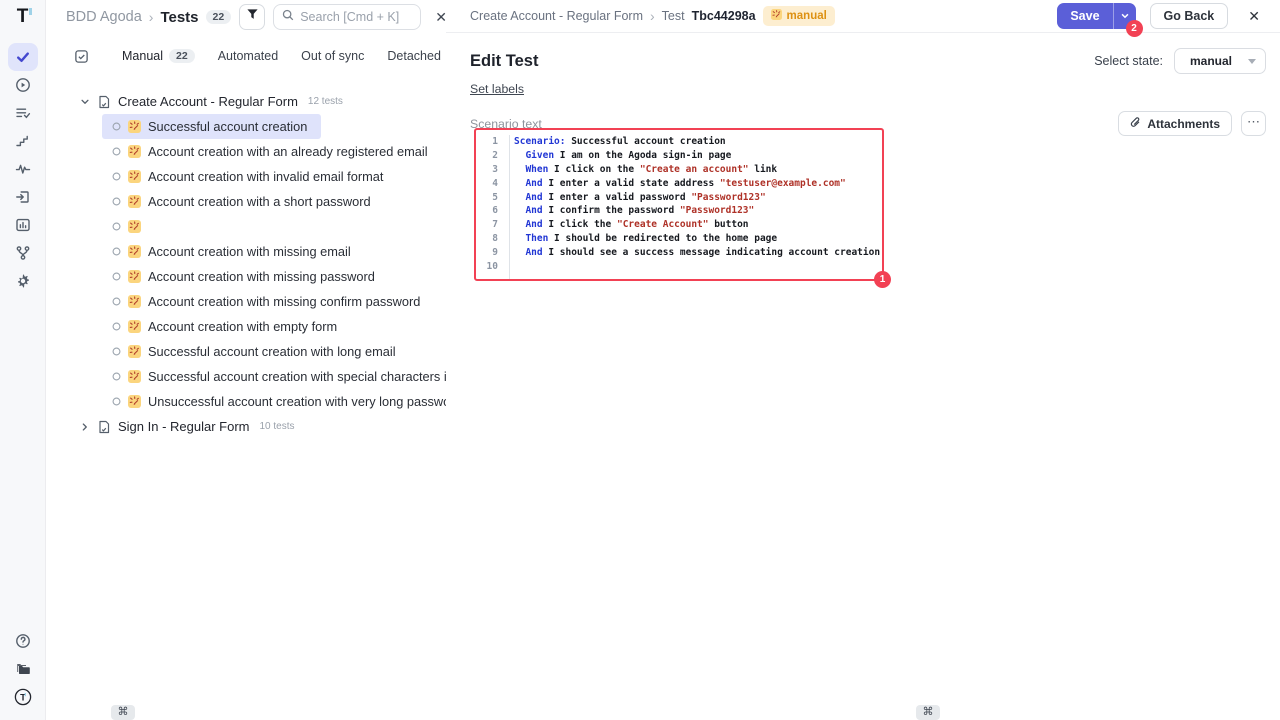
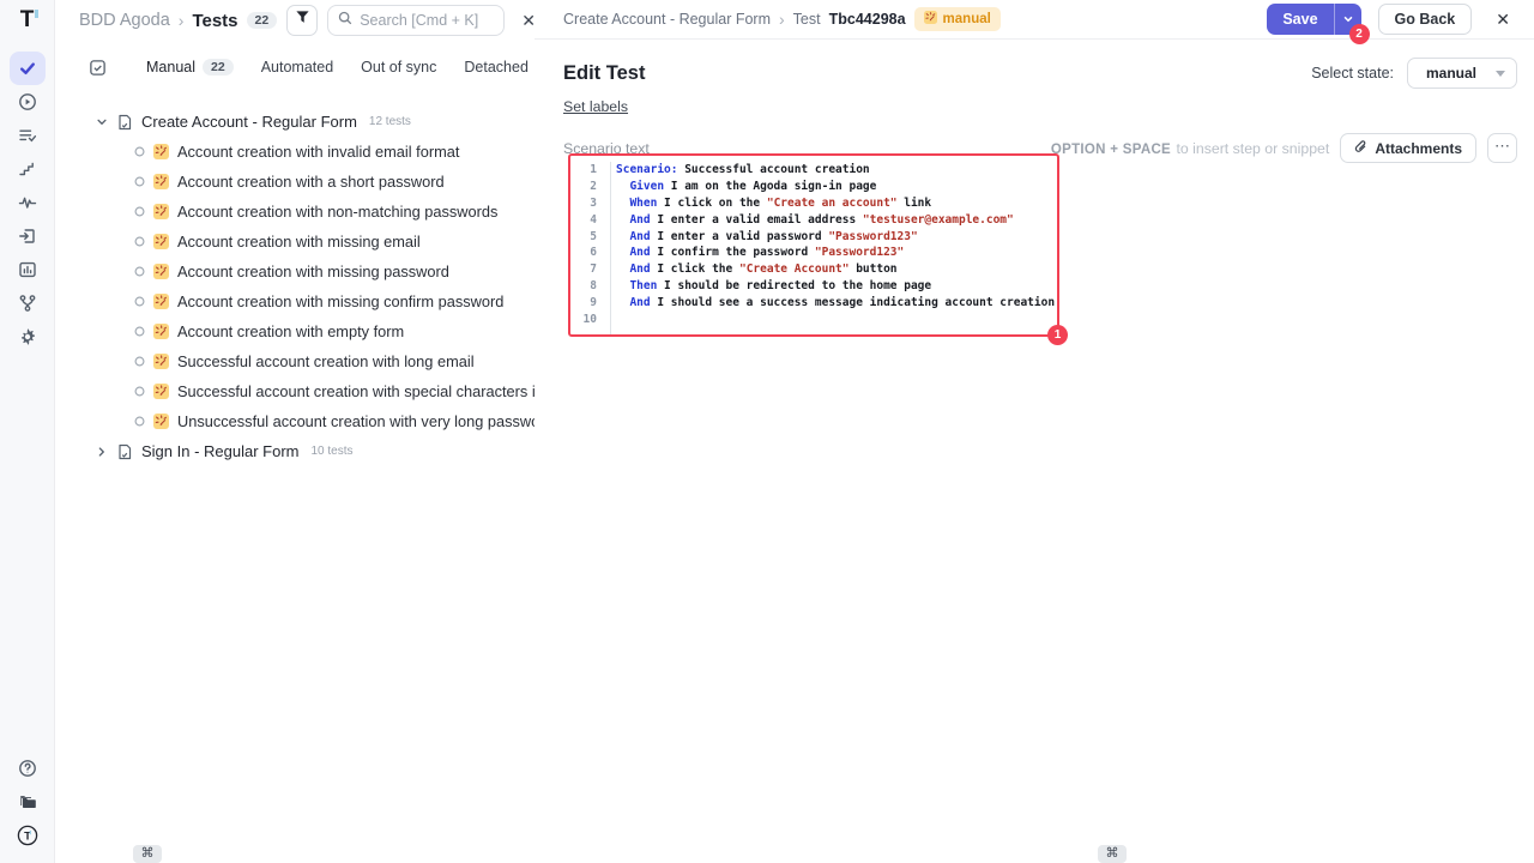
  T
  T
  BDD Agoda
  ›
  Tests
  22
  Search [Cmd + K]
  ✕
  Manual
  22
  Automated
  Out of sync
  Detached
  Create Account - Regular Form
  12 tests
- Successful account creation
- Account creation with an already registered email
  Account creation with invalid email format
  Account creation with a short password
+ Account creation with non-matching passwords
  Account creation with missing email
  Account creation with missing password
  Account creation with missing confirm password
  Account creation with empty form
  Successful account creation with long email
  Successful account creation with special characters
  Unsuccessful account creation with very long passw
  Sign In - Regular Form
  10 tests
  ⌘
  Create Account - Regular Form
  ›
  Test
  Tbc44298a
  manual
  Save
  2
  Go Back
  ✕
  Edit Test
  Select state:
  manual
  Set labels
  Scenario text
+ OPTION + SPACE to insert step or snippet
  Attachments
  ⋯
  1
  2
  3
  4
  5
  6
  7
  8
  9
  10
  Scenario: Successful account creation
  Given I am on the Agoda sign-in page
  When I click on the "Create an account" link
- And I enter a valid state address "testuser@example.com"
+ And I enter a valid email address "testuser@example.com"
  And I enter a valid password "Password123"
  And I confirm the password "Password123"
  And I click the "Create Account" button
  Then I should be redirected to the home page
  And I should see a success message indicating account creation
  1
  ⌘
